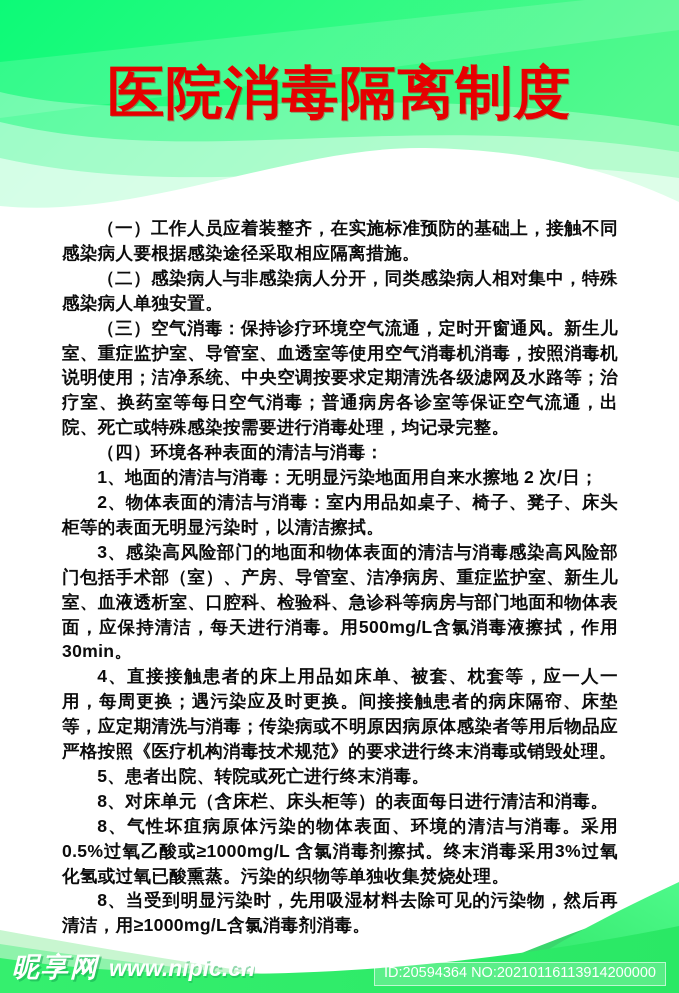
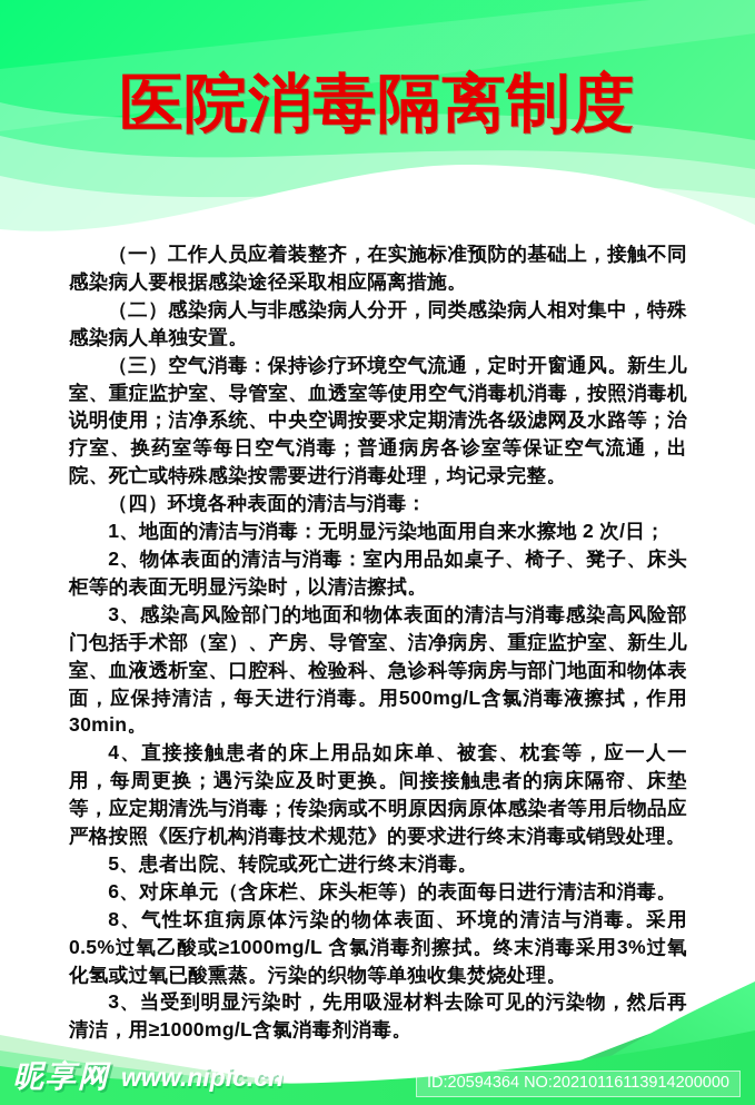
  医院消毒隔离制度
  （一）工作人员应着装整齐，在实施标准预防的基础上，接触不同感染病人要根据感染途径采取相应隔离措施。
  （二）感染病人与非感染病人分开，同类感染病人相对集中，特殊感染病人单独安置。
  （三）空气消毒：保持诊疗环境空气流通，定时开窗通风。新生儿室、重症监护室、导管室、血透室等使用空气消毒机消毒，按照消毒机说明使用；洁净系统、中央空调按要求定期清洗各级滤网及水路等；治疗室、换药室等每日空气消毒；普通病房各诊室等保证空气流通，出院、死亡或特殊感染按需要进行消毒处理，均记录完整。
  （四）环境各种表面的清洁与消毒：
  1、地面的清洁与消毒：无明显污染地面用自来水擦地 2 次/日；
  2、物体表面的清洁与消毒：室内用品如桌子、椅子、凳子、床头柜等的表面无明显污染时，以清洁擦拭。
  3、感染高风险部门的地面和物体表面的清洁与消毒感染高风险部门包括手术部（室）、产房、导管室、洁净病房、重症监护室、新生儿室、血液透析室、口腔科、检验科、急诊科等病房与部门地面和物体表面，应保持清洁，每天进行消毒。用500mg/L含氯消毒液擦拭，作用30min。
  4、直接接触患者的床上用品如床单、被套、枕套等，应一人一用，每周更换；遇污染应及时更换。间接接触患者的病床隔帘、床垫等，应定期清洗与消毒；传染病或不明原因病原体感染者等用后物品应严格按照《医疗机构消毒技术规范》的要求进行终末消毒或销毁处理。
  5、患者出院、转院或死亡进行终末消毒。
- 8、对床单元（含床栏、床头柜等）的表面每日进行清洁和消毒。
+ 6、对床单元（含床栏、床头柜等）的表面每日进行清洁和消毒。
  8、气性坏疽病原体污染的物体表面、环境的清洁与消毒。采用0.5%过氧乙酸或≥1000mg/L 含氯消毒剂擦拭。终末消毒采用3%过氧化氢或过氧已酸熏蒸。污染的织物等单独收集焚烧处理。
- 8、当受到明显污染时，先用吸湿材料去除可见的污染物，然后再清洁，用≥1000mg/L含氯消毒剂消毒。
+ 3、当受到明显污染时，先用吸湿材料去除可见的污染物，然后再清洁，用≥1000mg/L含氯消毒剂消毒。
  昵享网
  www.nipic.cn
  ID:20594364 NO:20210116113914200000
